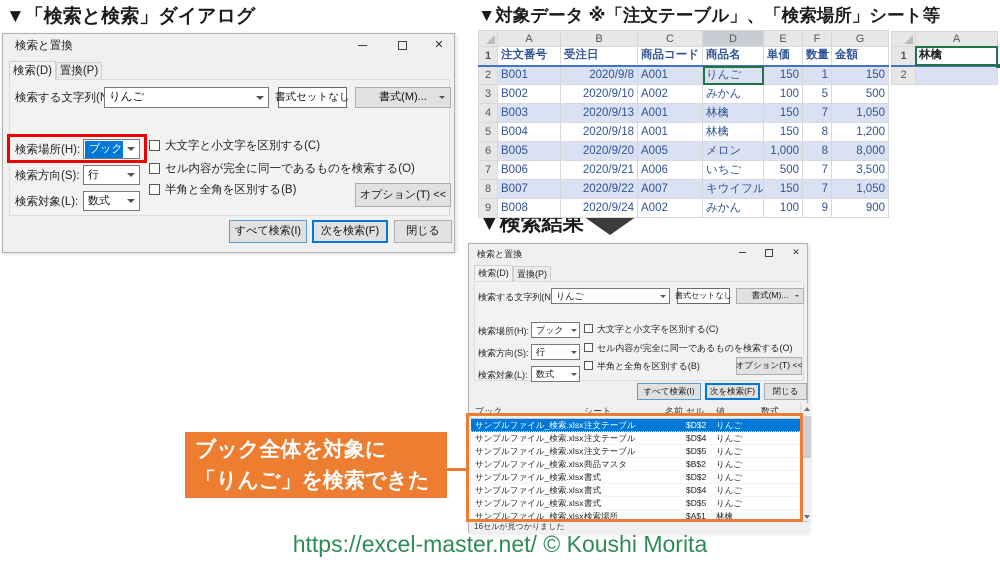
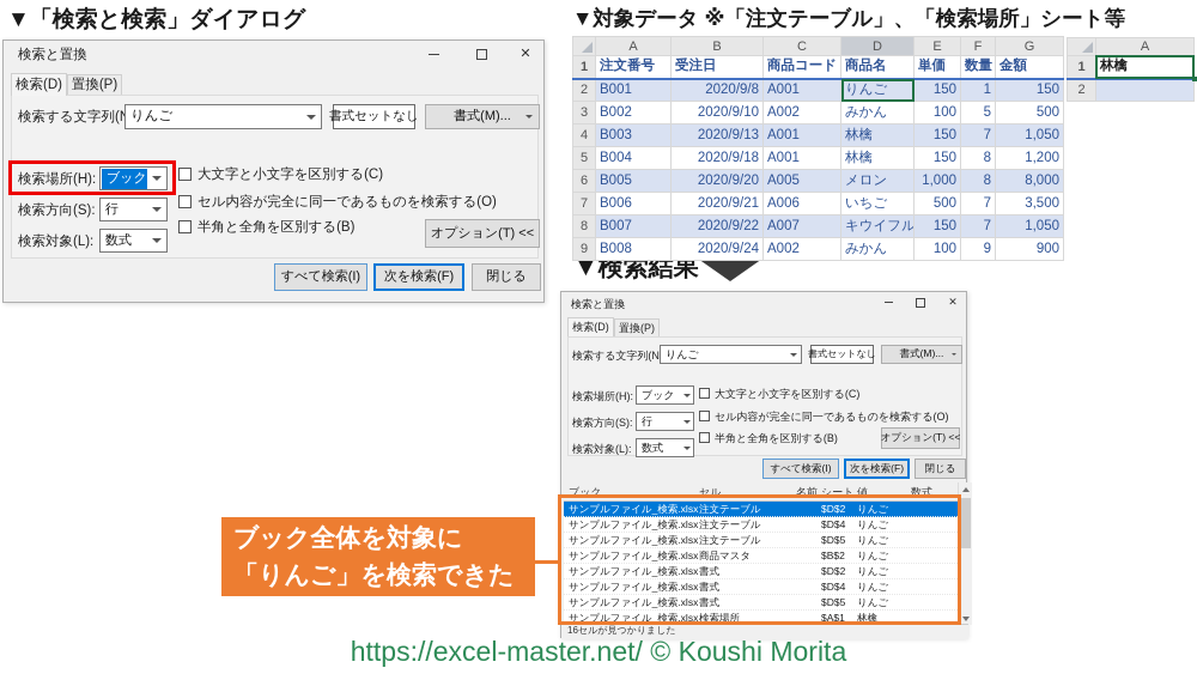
  ▼「検索と検索」ダイアログ
  ▼対象データ ※「注文テーブル」、「検索場所」シート等
  ▼検索結果
  検索と置換
  ✕
  検索(D)
  置換(P)
  検索する文字列(
  りんご
  書式セットなし
  書式(M)...
  検索場所(H):
  ブック
  検索方向(S):
  行
  検索対象(L):
  数式
  大文字と小文字を区別する(C)
  セル内容が完全に同一であるものを検索する(O)
  半角と全角を区別する(B)
  オプション(T) <<
  すべて検索(I)
  次を検索(F)
  閉じる
  	A	B	C	D	E	F	G
  1	注文番号	受注日	商品コード	商品名	単価	数量	金額
  2	B001	2020/9/8	A001	りんご	150	1	150
  3	B002	2020/9/10	A002	みかん	100	5	500
  4	B003	2020/9/13	A001	林檎	150	7	1,050
  5	B004	2020/9/18	A001	林檎	150	8	1,200
  6	B005	2020/9/20	A005	メロン	1,000	8	8,000
  7	B006	2020/9/21	A006	いちご	500	7	3,500
  8	B007	2020/9/22	A007	キウイフル	150	7	1,050
  9	B008	2020/9/24	A002	みかん	100	9	900
  	A
  1	林檎
  2
  検索と置換
  ✕
  検索(D)
  置換(P)
  検索する文字列(N
  りんご
  書式セットなし
  書式(M)...
  検索場所(H):
  ブック
  検索方向(S):
  行
  検索対象(L):
  数式
  大文字と小文字を区別する(C)
  セル内容が完全に同一であるものを検索する(O)
  半角と全角を区別する(B)
  オプション(T) <<
  すべて検索(I)
  次を検索(F)
  閉じる
  ブック
- シート
+ セル
  名前
- セル
+ シート
  値
  数式
  サンプルファイル_検索.xlsx
  注文テーブル
  $D$2
  りんご
  サンプルファイル_検索.xlsx
  注文テーブル
  $D$4
  りんご
  サンプルファイル_検索.xlsx
  注文テーブル
  $D$5
  りんご
  サンプルファイル_検索.xlsx
  商品マスタ
  $B$2
  りんご
  サンプルファイル_検索.xlsx
  書式
  $D$2
  りんご
  サンプルファイル_検索.xlsx
  書式
  $D$4
  りんご
  サンプルファイル_検索.xlsx
  書式
  $D$5
  りんご
  サンプルファイル_検索.xlsx
  検索場所
  $A$1
  林檎
  16セルが見つかりました
  ブック全体を対象に
  「りんご」を検索できた
  https://excel-master.net/ © Koushi Morita
